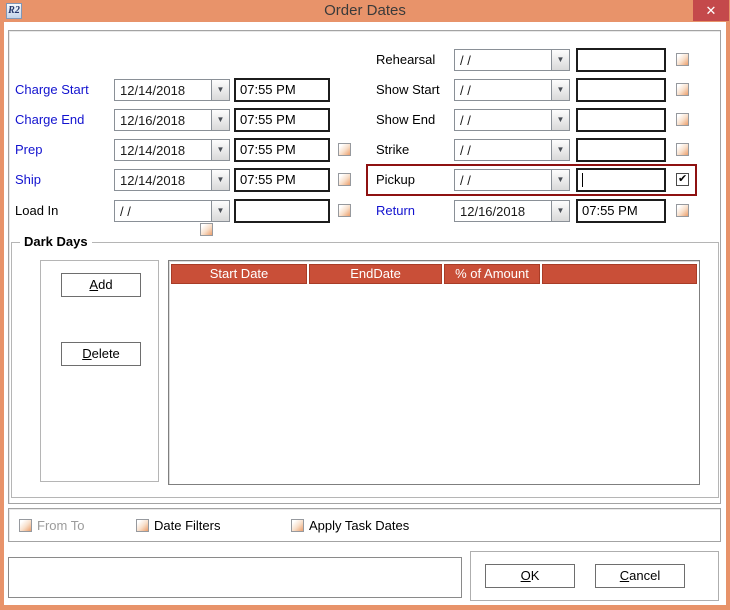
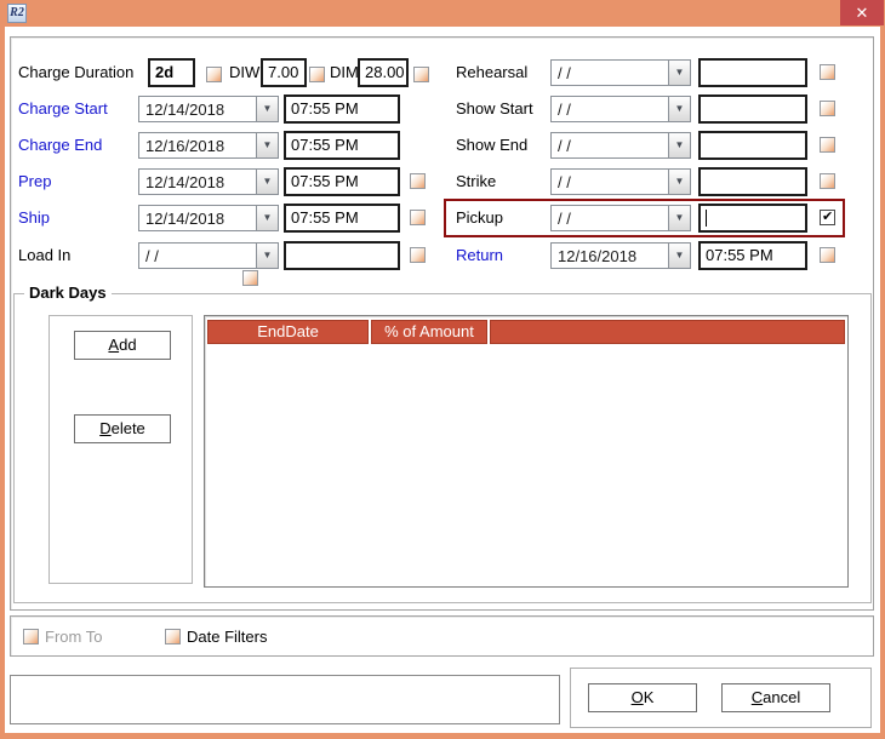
  R2
- Order Dates
  ✕
+ Charge Duration
+ 2d
+ DIW
+ 7.00
+ DIM
+ 28.00
  Charge Start
  12/14/2018
  ▼
  07:55 PM
  Charge End
  12/16/2018
  ▼
  07:55 PM
  Prep
  12/14/2018
  ▼
  07:55 PM
  Ship
  12/14/2018
  ▼
  07:55 PM
  Load In
  / /
  ▼
  Rehearsal
  / /
  ▼
  Show Start
  / /
  ▼
  Show End
  / /
  ▼
  Strike
  / /
  ▼
  Pickup
  / /
  ▼
  ✔
  Return
  12/16/2018
  ▼
  07:55 PM
  Dark Days
  Add
  Delete
- Start Date
  EndDate
  % of Amount
  From To
  Date Filters
- Apply Task Dates
  OK
  Cancel
